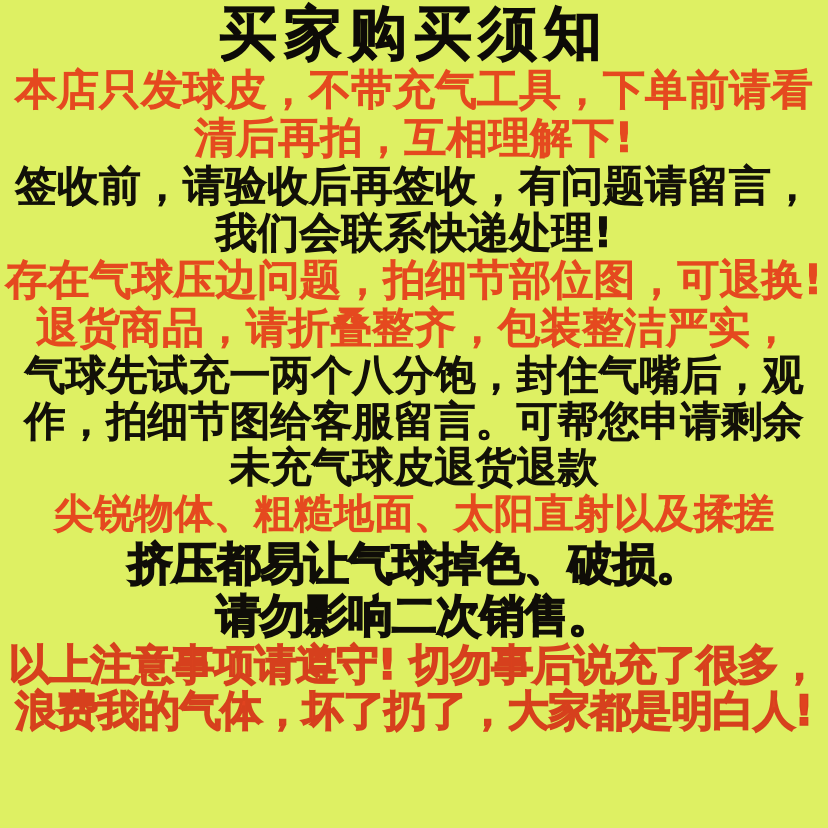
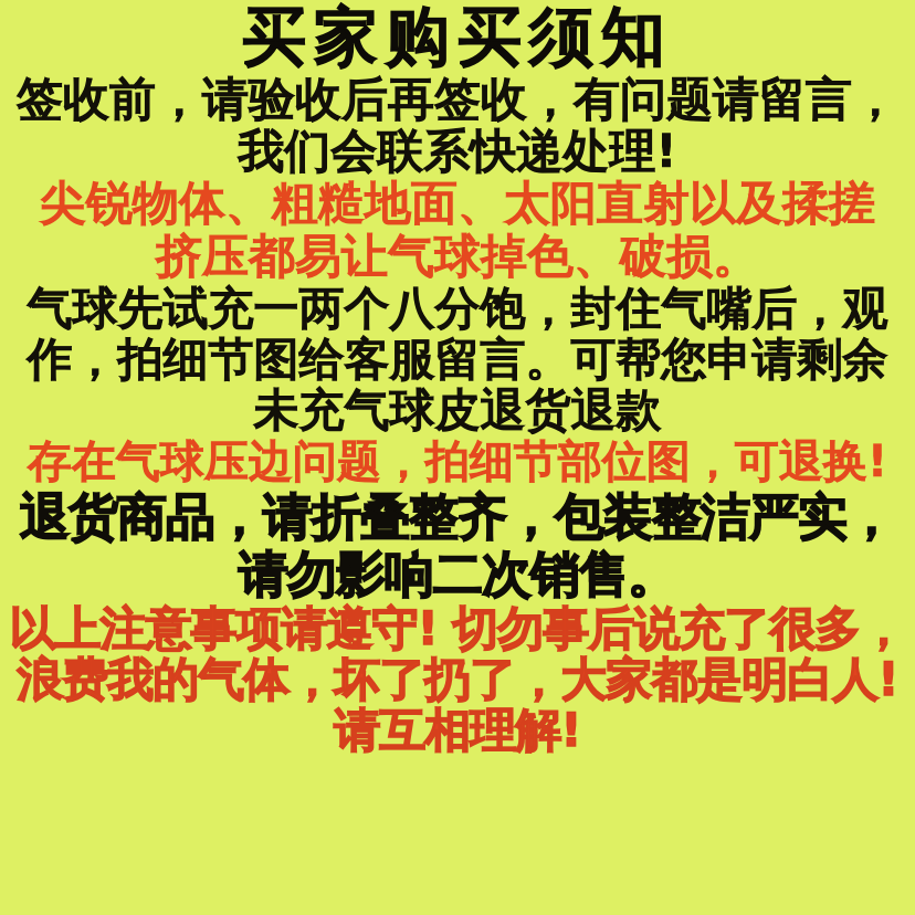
  买家购买须知
- 本店只发球皮，不带充气工具，下单前请看
- 清后再拍，互相理解下!
  签收前，请验收后再签收，有问题请留言，
  我们会联系快递处理!
- 存在气球压边问题，拍细节部位图，可退换!
+ 尖锐物体、粗糙地面、太阳直射以及揉搓
- 退货商品，请折叠整齐，包装整洁严实，
+ 挤压都易让气球掉色、破损。
  气球先试充一两个八分饱，封住气嘴后，观
  作，拍细节图给客服留言。可帮您申请剩余
  未充气球皮退货退款
- 尖锐物体、粗糙地面、太阳直射以及揉搓
+ 存在气球压边问题，拍细节部位图，可退换!
- 挤压都易让气球掉色、破损。
+ 退货商品，请折叠整齐，包装整洁严实，
  请勿影响二次销售。
  以上注意事项请遵守! 切勿事后说充了很多，
  浪费我的气体，坏了扔了，大家都是明白人!
+ 请互相理解!
